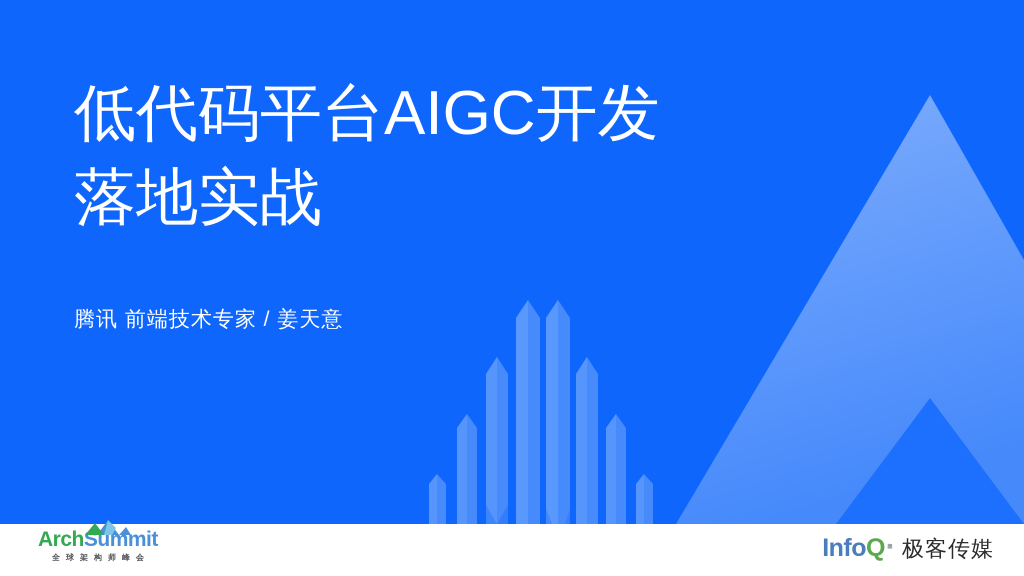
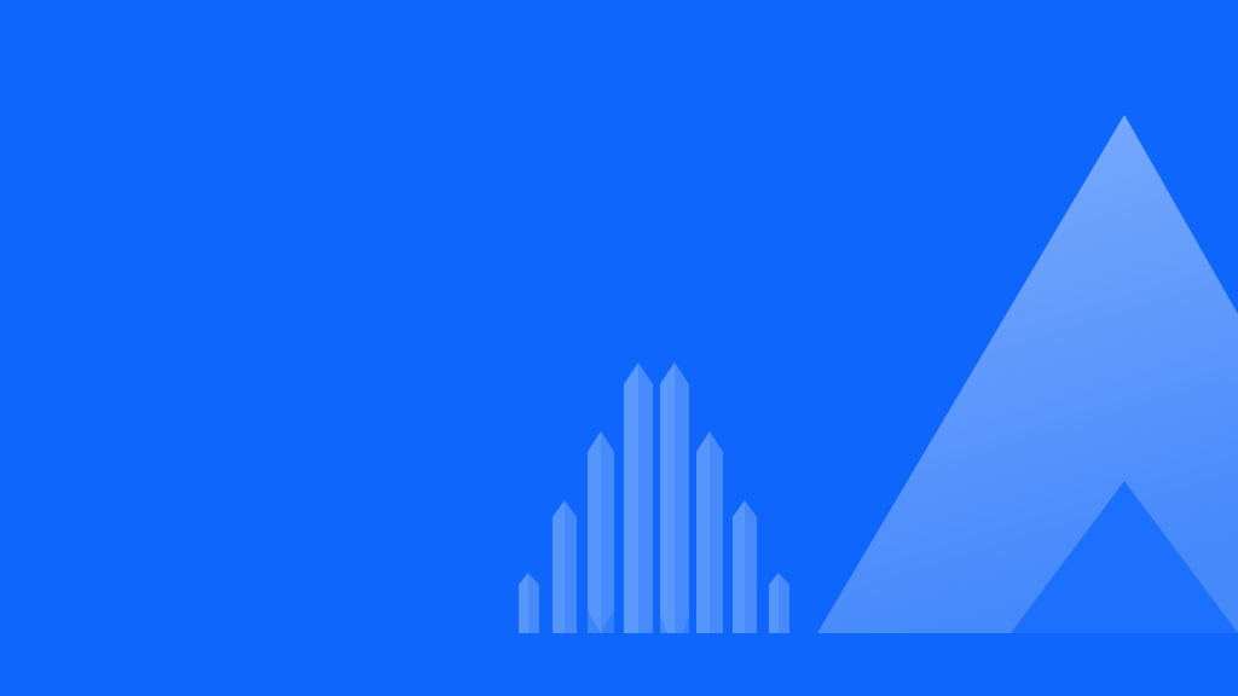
- 低代码平台AIGC开发
- 落地实战
- 腾讯 前端技术专家 / 姜天意
- Arch
- Summit
- 全球架构师峰会
- Info
- Q
- 极客传媒
